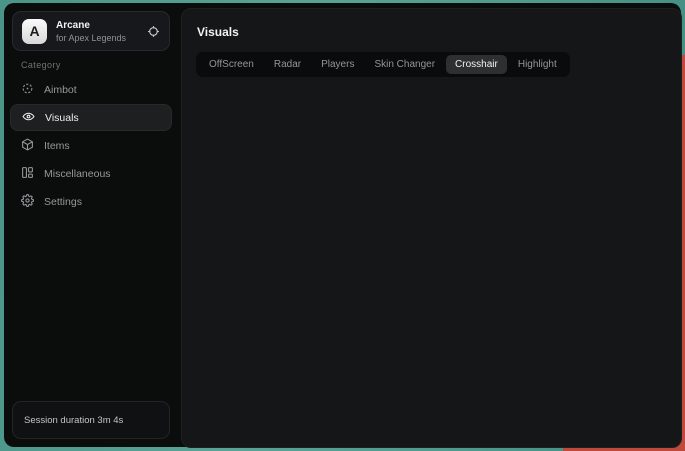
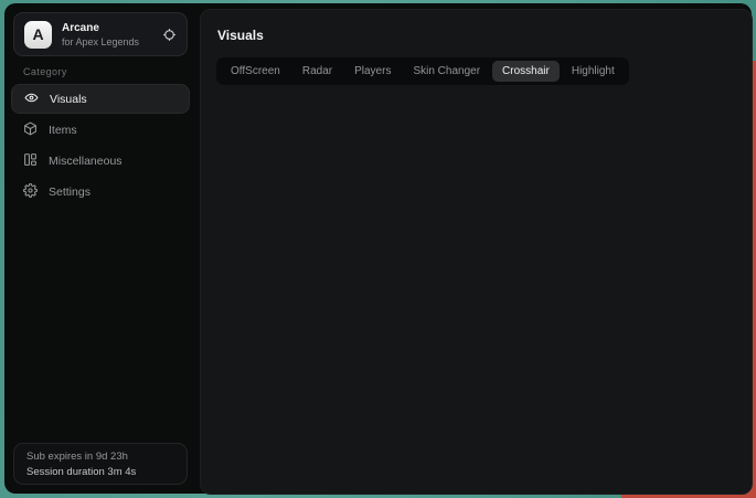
  A
  Arcane
  for Apex Legends
  Category
- Aimbot
  Visuals
  Items
  Miscellaneous
  Settings
+ Sub expires in 9d 23h
  Session duration 3m 4s
  Visuals
  OffScreen
  Radar
  Players
  Skin Changer
  Crosshair
  Highlight
